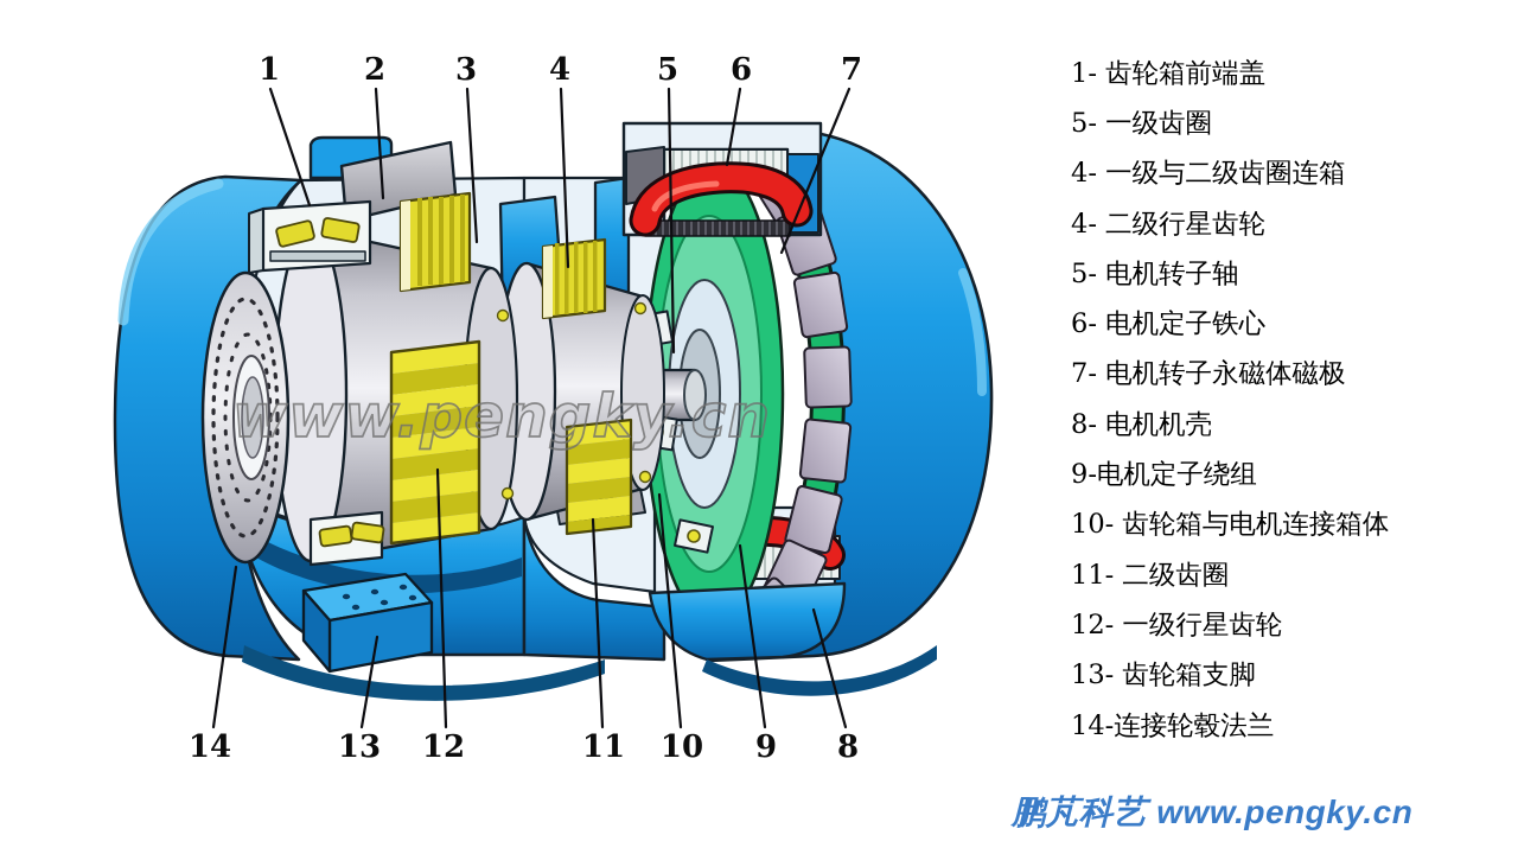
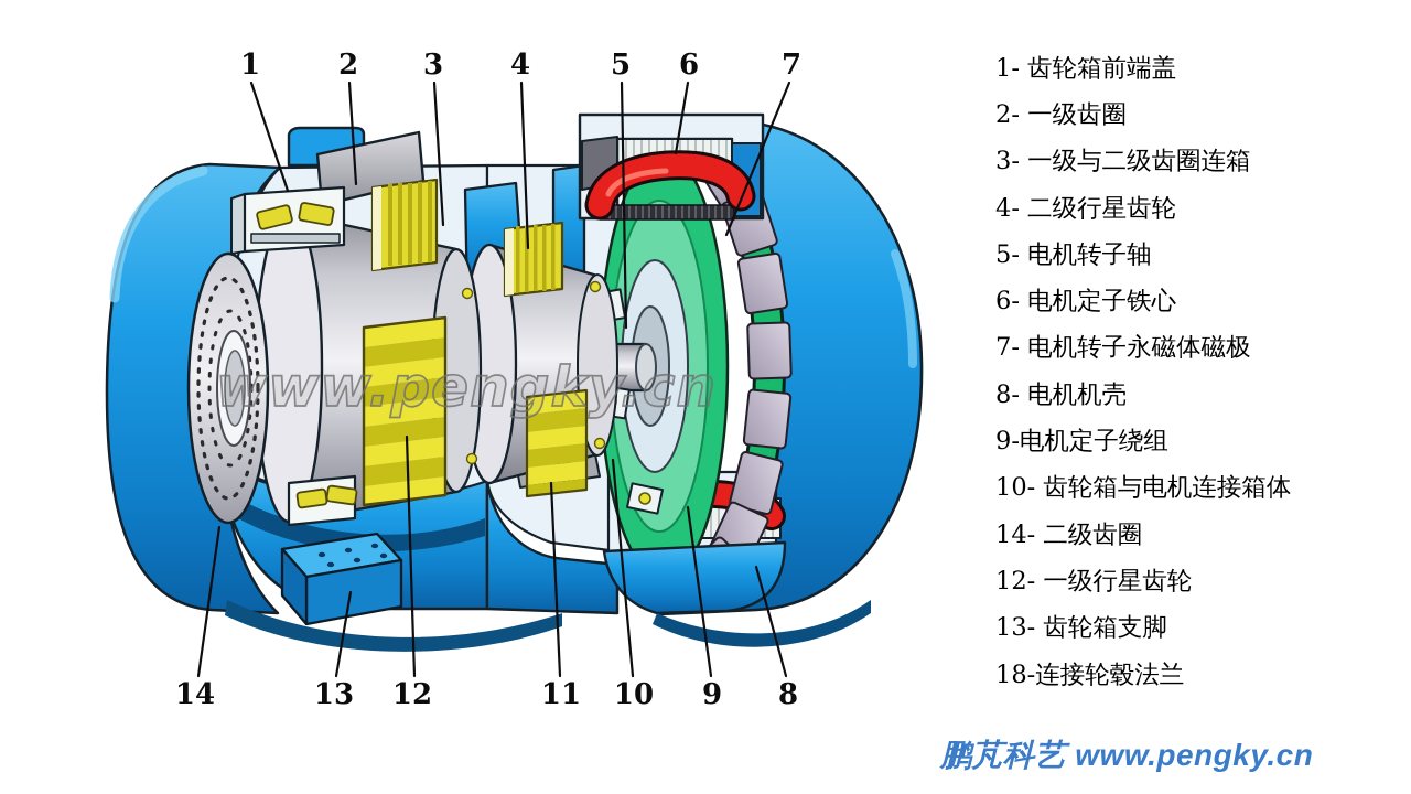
  www.pengky.cn
  1
  2
  3
  4
  5
  6
  7
  8
  9
  10
  11
  12
  13
  14
  1- 齿轮箱前端盖
- 5- 一级齿圈
+ 2- 一级齿圈
- 4- 一级与二级齿圈连箱
+ 3- 一级与二级齿圈连箱
  4- 二级行星齿轮
  5- 电机转子轴
  6- 电机定子铁心
  7- 电机转子永磁体磁极
  8- 电机机壳
  9-电机定子绕组
  10- 齿轮箱与电机连接箱体
- 11- 二级齿圈
+ 14- 二级齿圈
  12- 一级行星齿轮
  13- 齿轮箱支脚
- 14-连接轮毂法兰
+ 18-连接轮毂法兰
  鹏芃科艺 www.pengky.cn
